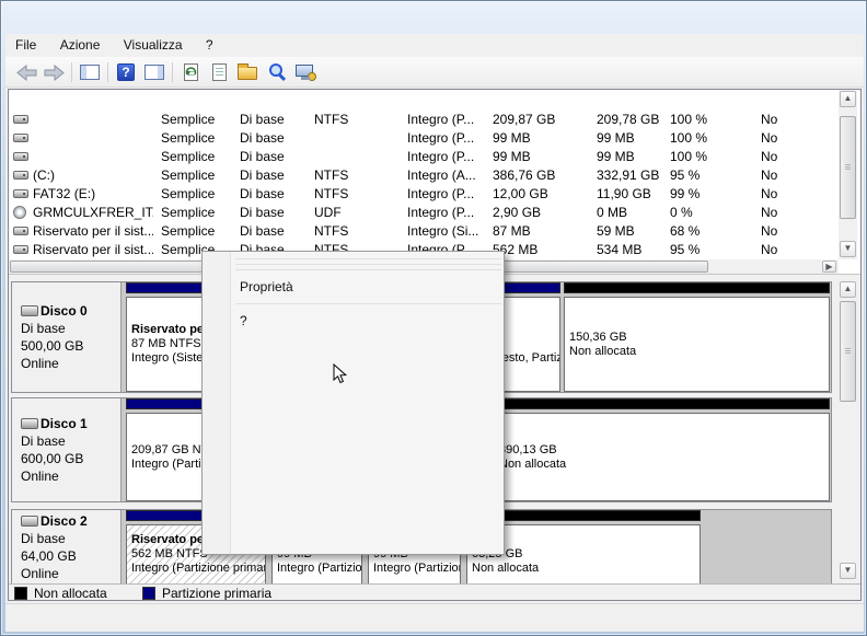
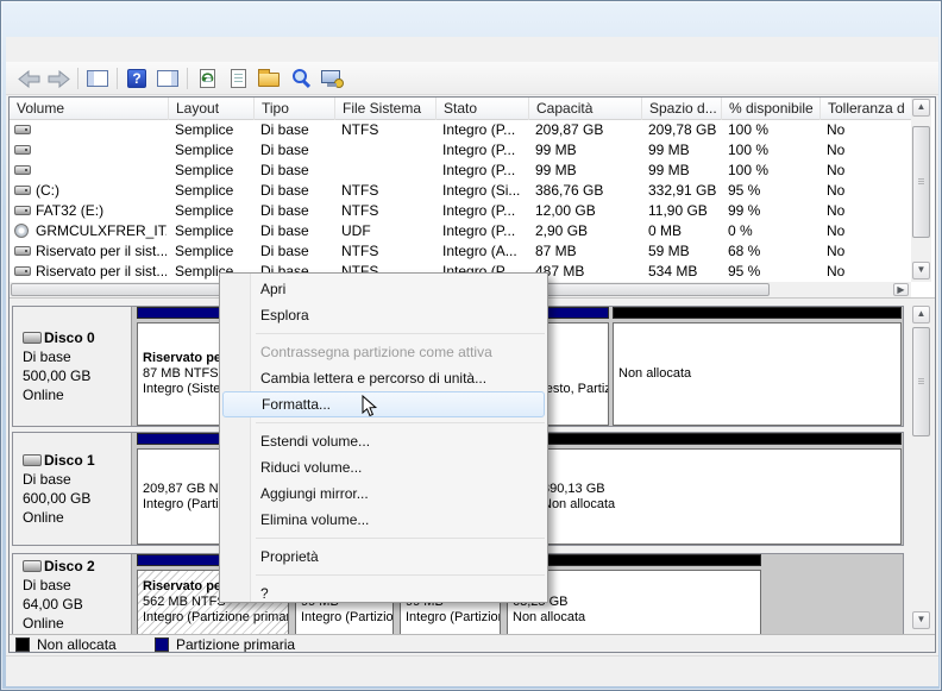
- File Azione Visualizza ?
  ?
+ Volume
+ Layout
+ Tipo
+ File Sistema
+ Stato
+ Capacità
+ Spazio d...
+ % disponibile
+ Tolleranza d
  Semplice
  Di base
  NTFS
  Integro (P...
  209,87 GB
  209,78 GB
  100 %
  No
  Semplice
  Di base
  Integro (P...
  99 MB
  99 MB
  100 %
  No
  Semplice
  Di base
  Integro (P...
  99 MB
  99 MB
  100 %
  No
  (C:)
  Semplice
  Di base
  NTFS
- Integro (A...
+ Integro (Si...
  386,76 GB
  332,91 GB
  95 %
  No
  FAT32 (E:)
  Semplice
  Di base
  NTFS
  Integro (P...
  12,00 GB
  11,90 GB
  99 %
  No
  GRMCULXFRER_IT
  Semplice
  Di base
  UDF
  Integro (P...
  2,90 GB
  0 MB
  0 %
  No
  Riservato per il sist...
  Semplice
  Di base
  NTFS
- Integro (Si...
+ Integro (A...
  87 MB
  59 MB
  68 %
  No
  Riservato per il sist...
  Semplice
  Di base
  NTFS
  Integro (P...
- 562 MB
+ 487 MB
  534 MB
  95 %
  No
  ▲
  ▼
  ▶
  Disco 0
  Di base
  500,00 GB
  Online
  87 MB NTFS
- 150,36 GB
  Non allocata
  Disco 1
  Di base
  600,00 GB
  Online
  209,87 GB N
  90,13 GB
  on allocata
  Disco 2
  Di base
  64,00 GB
  Online
  562 MB NTF
  Integro (Partizione prima
  Non allocata
  ▲
  ▼
  Non allocata
  Partizione primaria
+ Apri
+ Esplora
+ Contrassegna partizione come attiva
+ Cambia lettera e percorso di unità...
+ Formatta...
+ Estendi volume...
+ Riduci volume...
+ Aggiungi mirror...
+ Elimina volume...
  Proprietà
  ?
